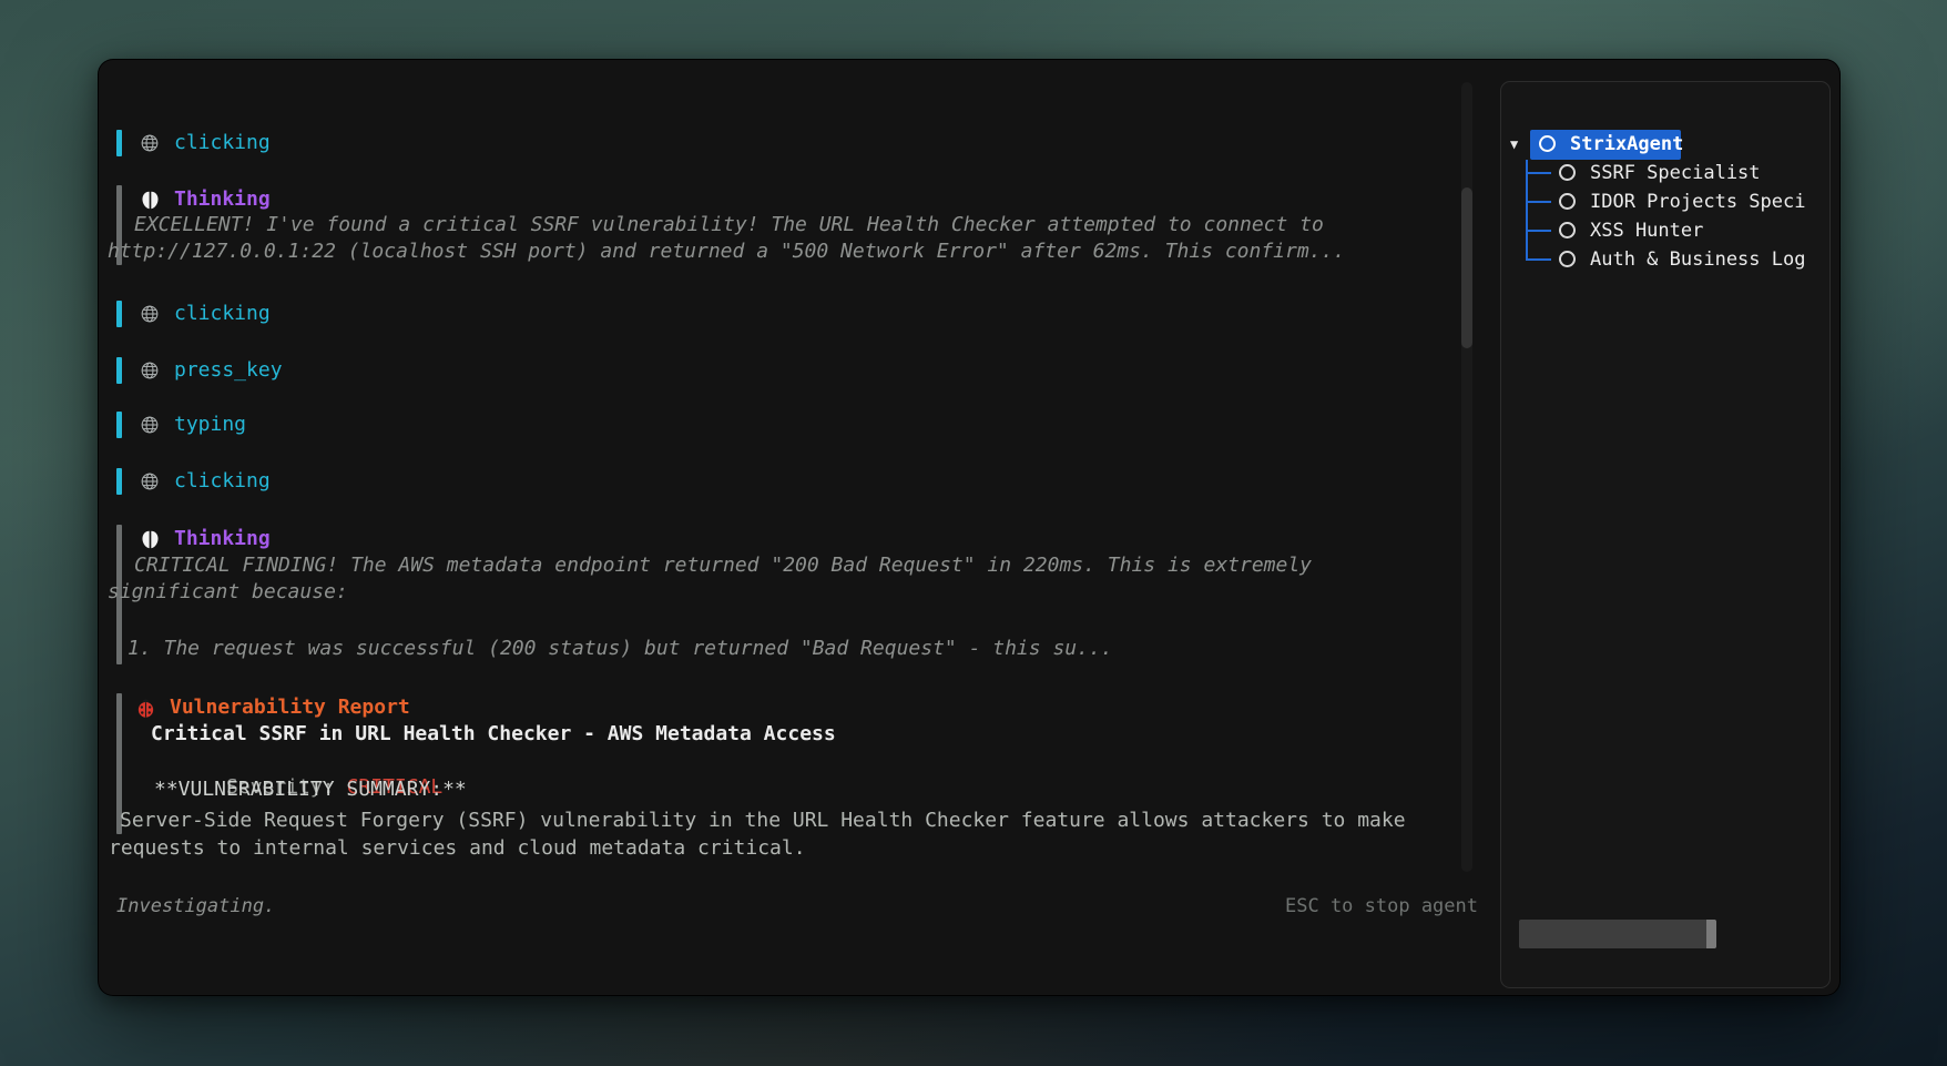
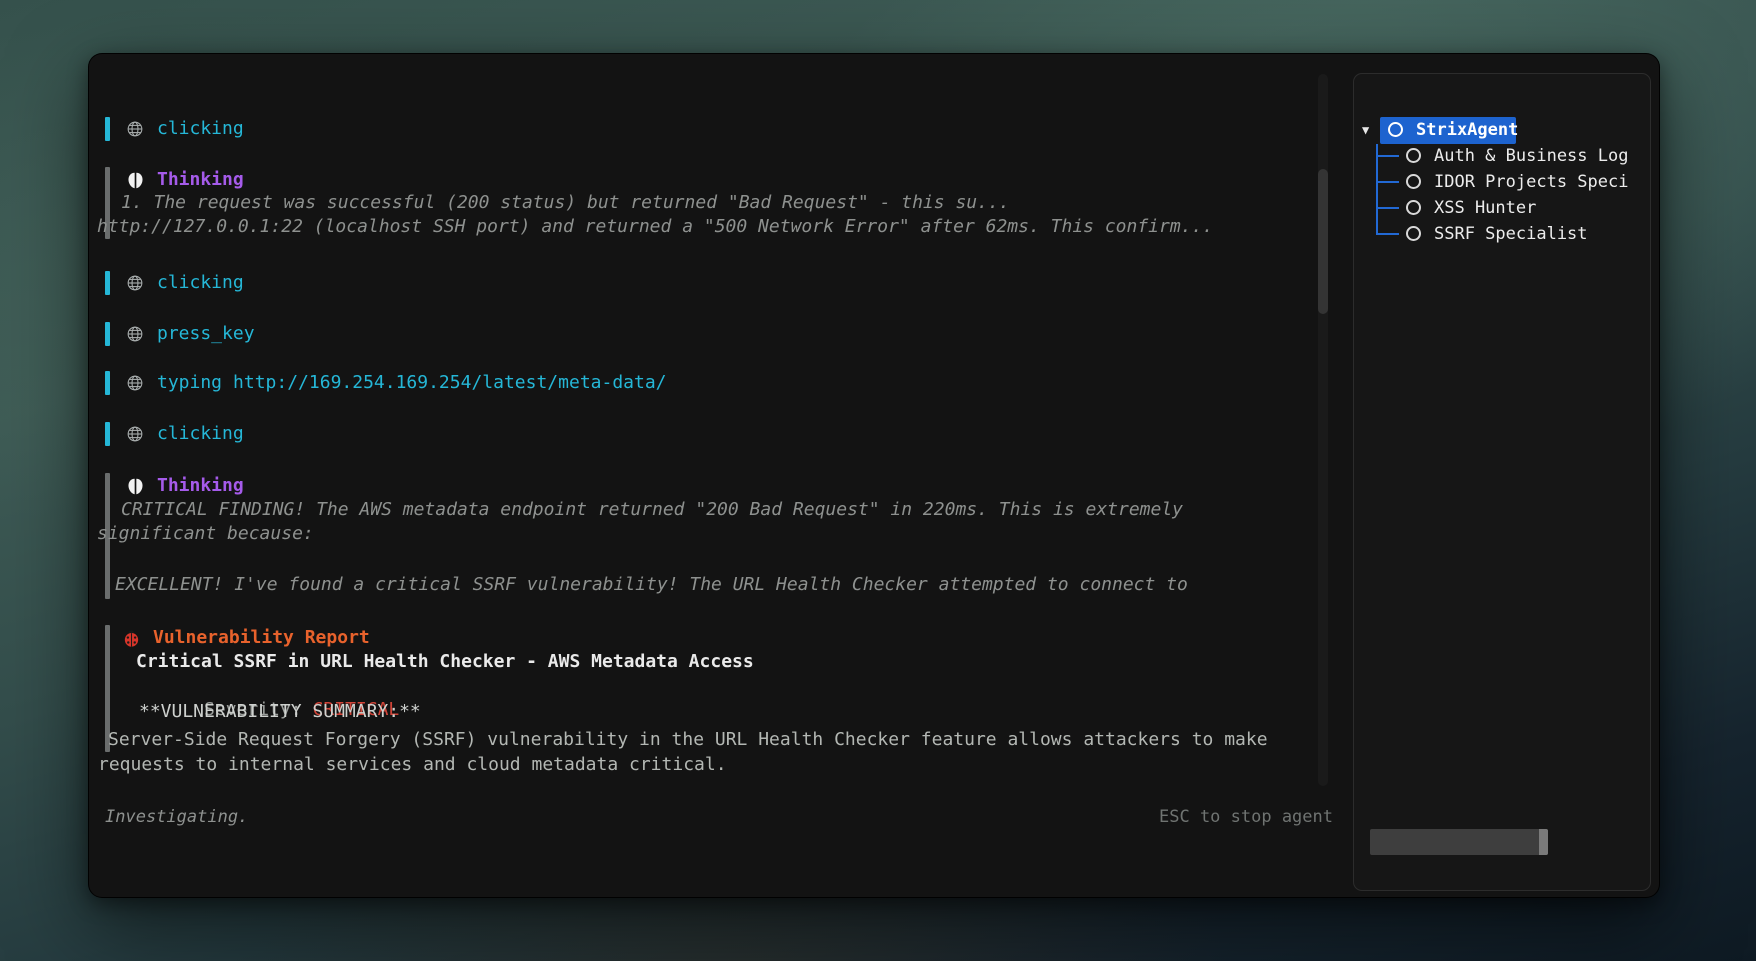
  clicking
  Thinking
- EXCELLENT! I've found a critical SSRF vulnerability! The URL Health Checker attempted to connect to
+ 1. The request was successful (200 status) but returned "Bad Request" - this su...
  http://127.0.0.1:22 (localhost SSH port) and returned a "500 Network Error" after 62ms. This confirm...
  clicking
  press_key
  typing
+ http://169.254.169.254/latest/meta-data/
  clicking
  Thinking
  CRITICAL FINDING! The AWS metadata endpoint returned "200 Bad Request" in 220ms. This is extremely
  significant because:
- 1. The request was successful (200 status) but returned "Bad Request" - this su...
+ EXCELLENT! I've found a critical SSRF vulnerability! The URL Health Checker attempted to connect to
  Vulnerability Report
  Critical SSRF in URL Health Checker - AWS Metadata Access
  Severity: CRITICAL
  **VULNERABILITY SUMMARY:**
  Server-Side Request Forgery (SSRF) vulnerability in the URL Health Checker feature allows attackers to make
  requests to internal services and cloud metadata critical.
  Investigating.
  ESC to stop agent
  ▼
  StrixAgent
- SSRF Specialist
+ Auth & Business Log
  IDOR Projects Speci
  XSS Hunter
- Auth & Business Log
+ SSRF Specialist
